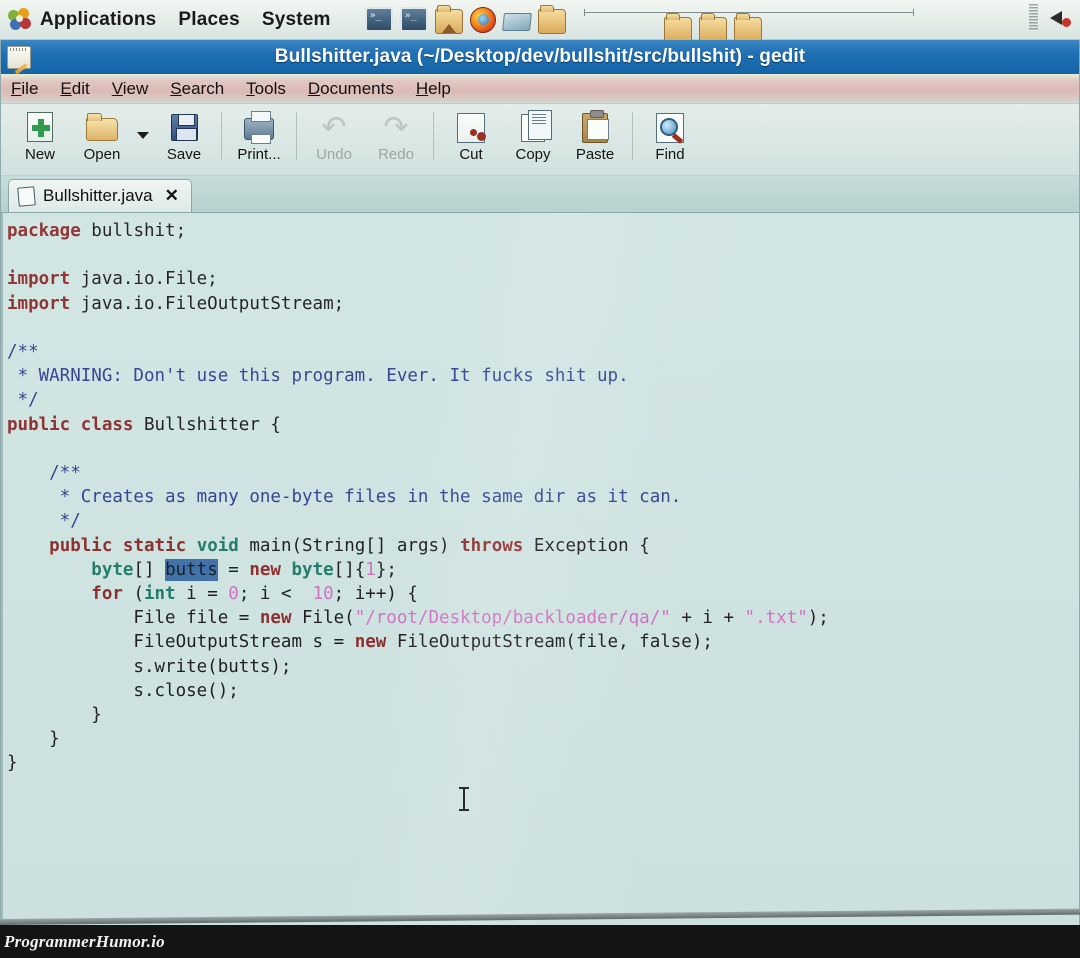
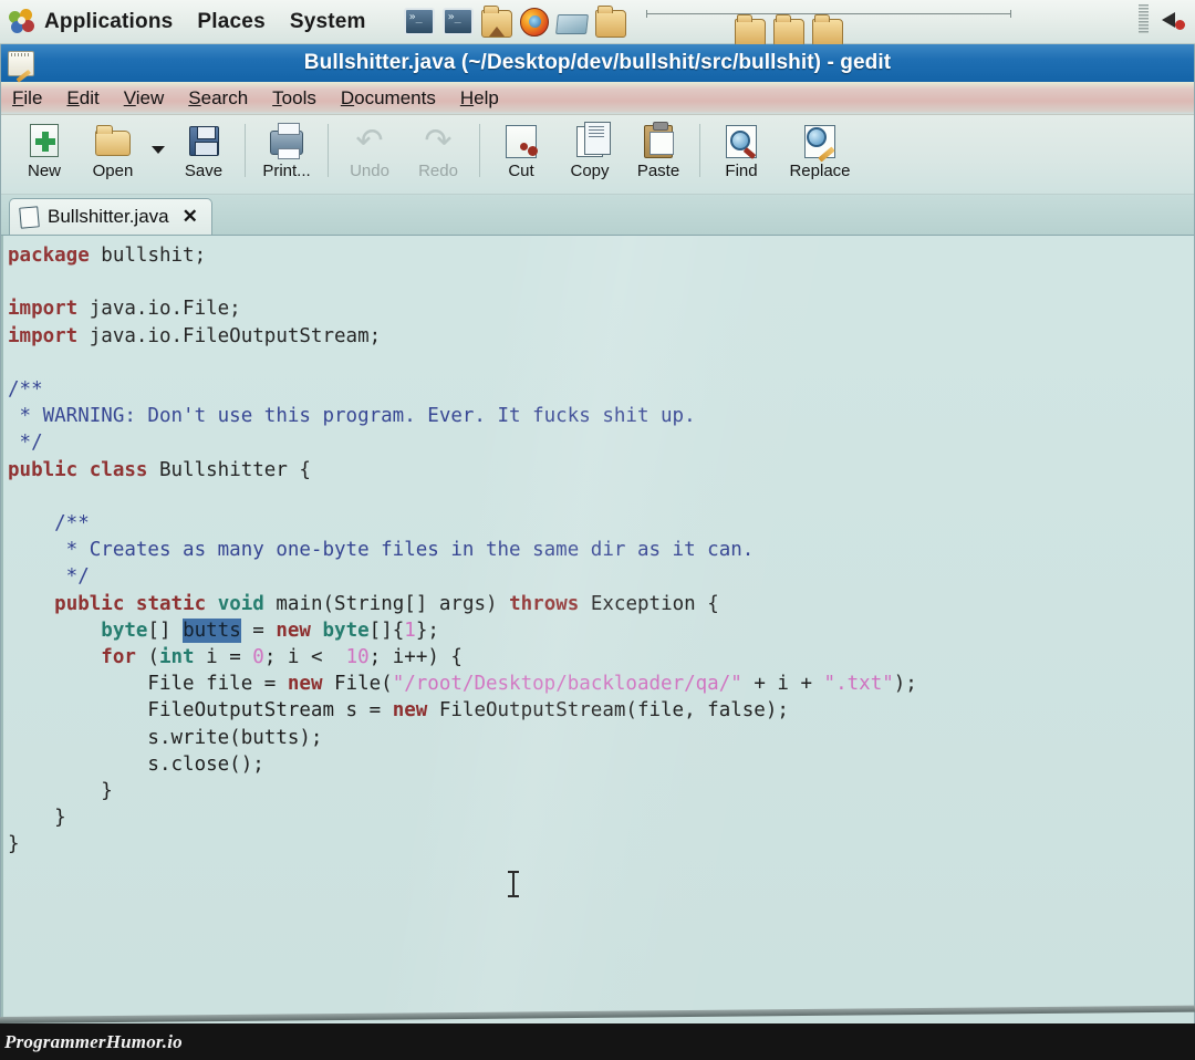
  Applications
  Places
  System
  Bullshitter.java (~/Desktop/dev/bullshit/src/bullshit) - gedit
  File
  Edit
  View
  Search
  Tools
  Documents
  Help
  New
  Open
  Save
  Print...
  Undo
  Redo
  Cut
  Copy
  Paste
  Find
+ Replace
  Bullshitter.java
  ✕
  ProgrammerHumor.io
